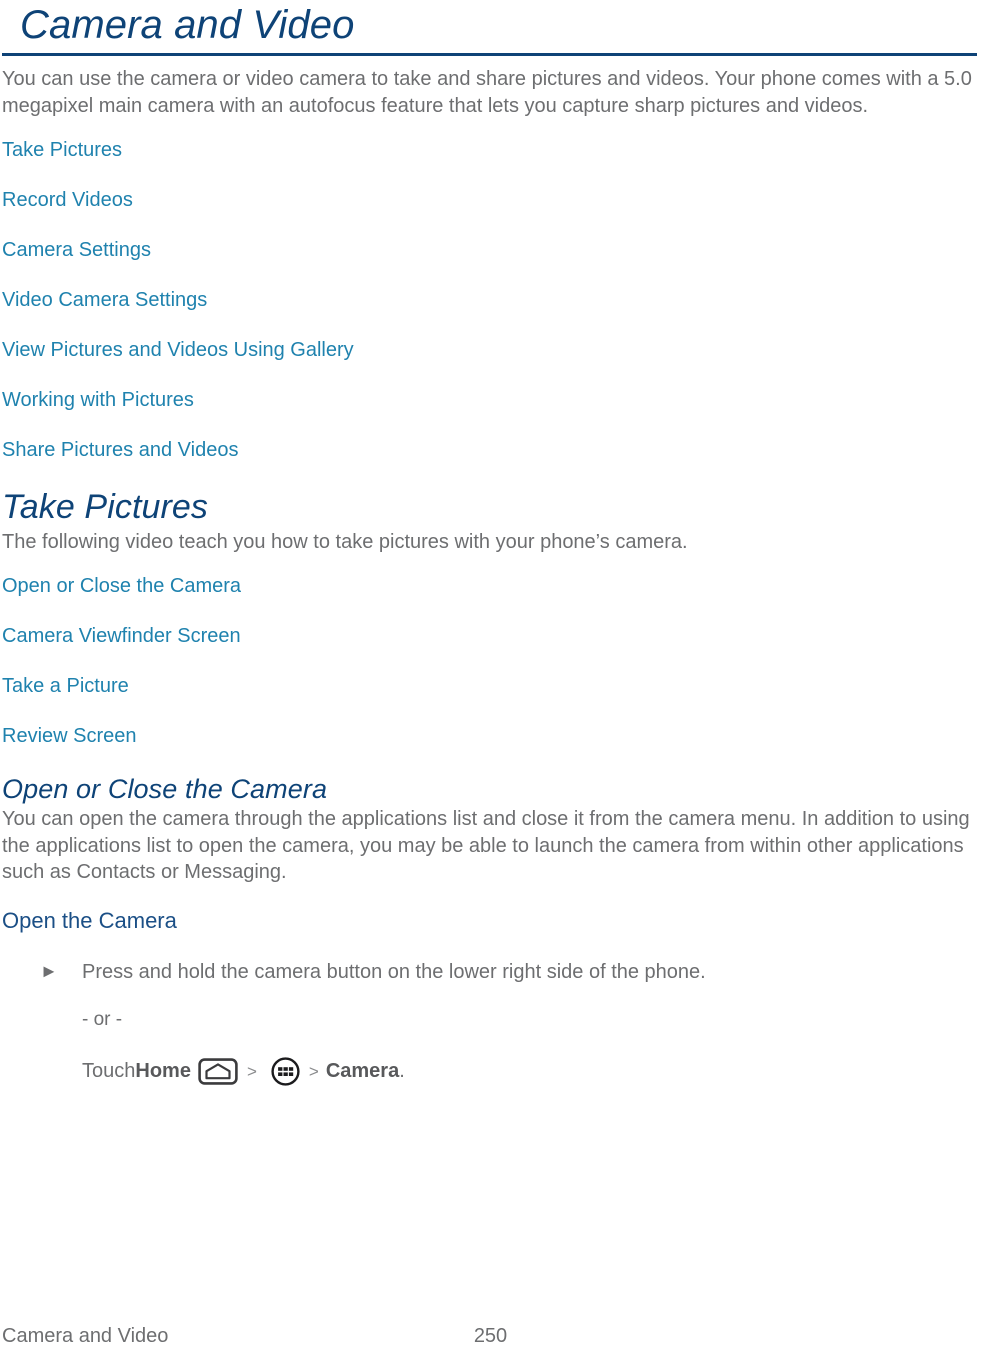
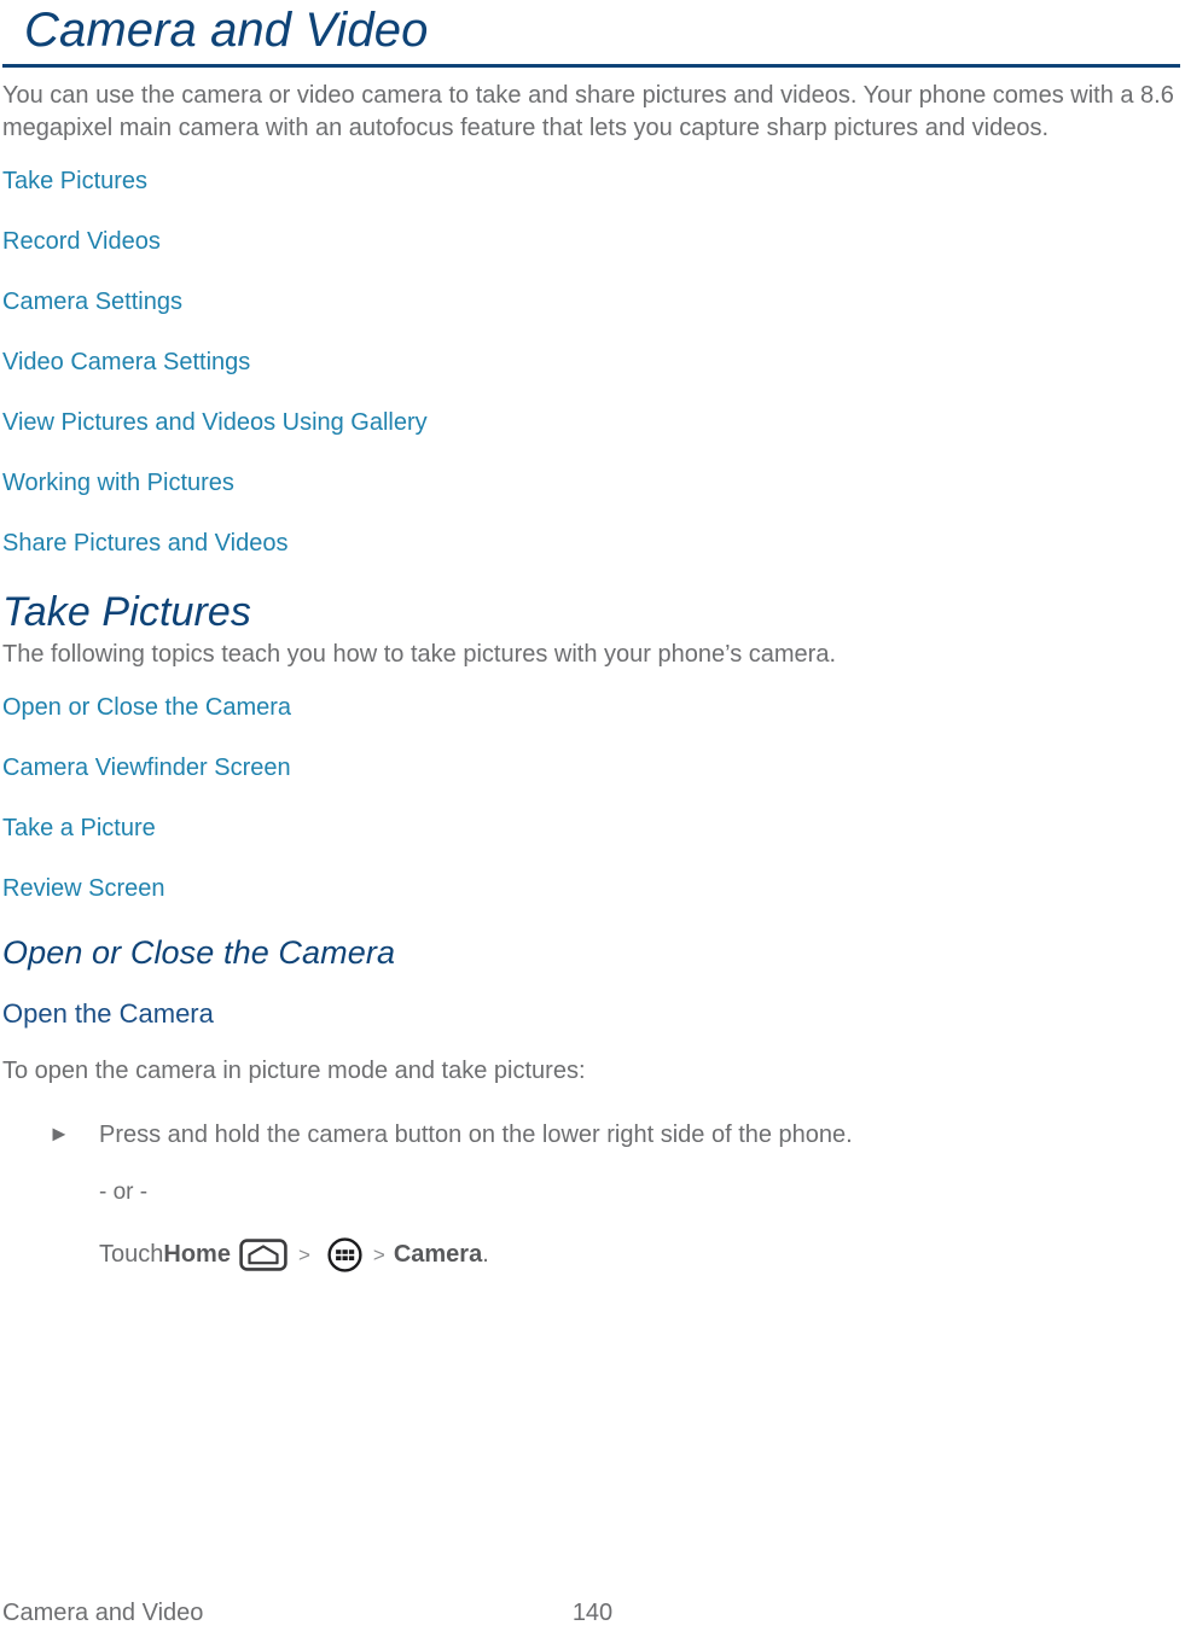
  Camera and Video
- You can use the camera or video camera to take and share pictures and videos. Your phone comes with a 5.0 megapixel main camera with an autofocus feature that lets you capture sharp pictures and videos.
+ You can use the camera or video camera to take and share pictures and videos. Your phone comes with a 8.6 megapixel main camera with an autofocus feature that lets you capture sharp pictures and videos.
  Take Pictures
  Record Videos
  Camera Settings
  Video Camera Settings
  View Pictures and Videos Using Gallery
  Working with Pictures
  Share Pictures and Videos
  Take Pictures
- The following video teach you how to take pictures with your phone’s camera.
+ The following topics teach you how to take pictures with your phone’s camera.
  Open or Close the Camera
  Camera Viewfinder Screen
  Take a Picture
  Review Screen
  Open or Close the Camera
- You can open the camera through the applications list and close it from the camera menu. In addition to using the applications list to open the camera, you may be able to launch the camera from within other applications such as Contacts or Messaging.
  Open the Camera
+ To open the camera in picture mode and take pictures:
  ►
  Press and hold the camera button on the lower right side of the phone.
  - or -
  Touch
  Home
  >
  >
  Camera
  .
  Camera and Video
- 250
+ 140
